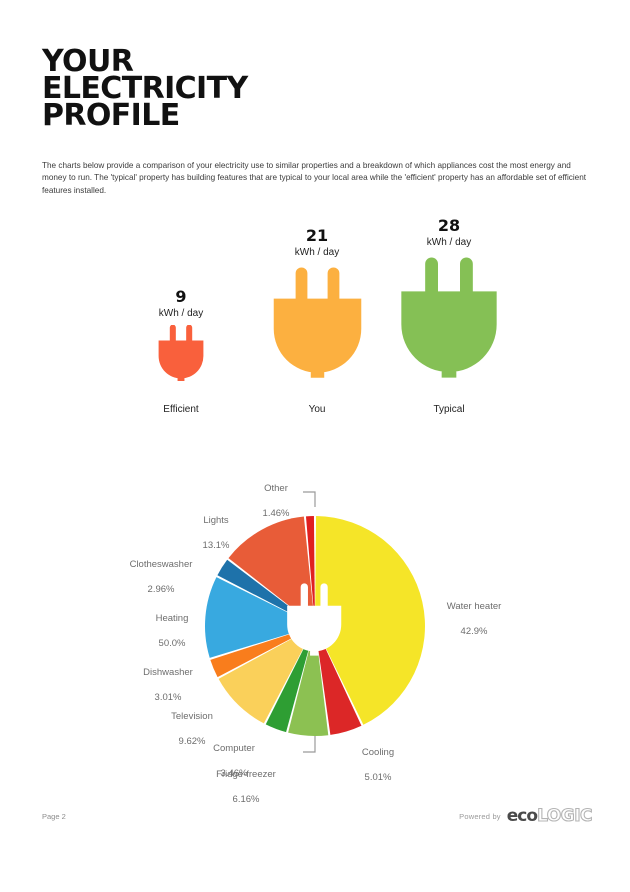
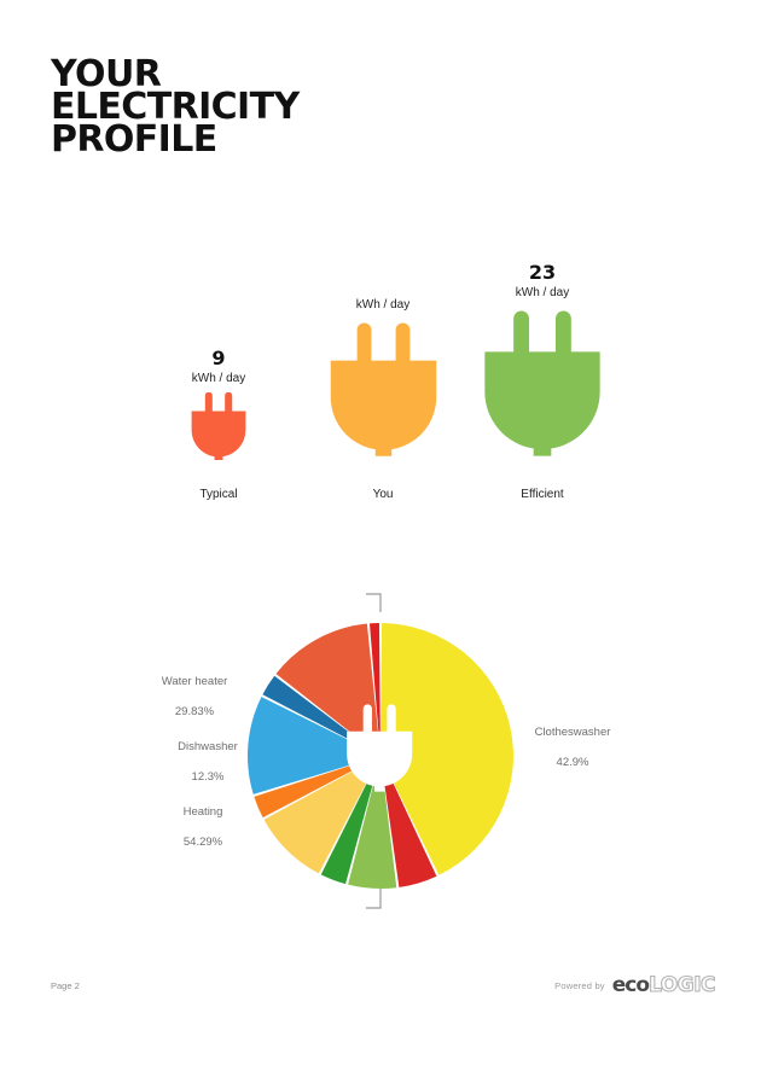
  YOUR
  ELECTRICITY
  PROFILE
- The charts below provide a comparison of your electricity use to similar properties and a breakdown of which appliances cost the most energy and money to run. The 'typical' property has building features that are typical to your local area while the 'efficient' property has an affordable set of efficient features installed.
  9
  kWh / day
- Efficient
+ Typical
- 21
  kWh / day
  You
- 28
+ 23
  kWh / day
- Typical
+ Efficient
- Other
- 1.46%
- Lights
- 13.1%
- Clotheswasher
+ Water heater
- 2.96%
+ 29.83%
- Heating
+ Dishwasher
- 50.0%
+ 12.3%
- Dishwasher
+ Heating
- 3.01%
+ 54.29%
- Television
- 9.62%
- Computer
- 3.46%
- Fridge-freezer
- 6.16%
- Cooling
- 5.01%
- Water heater
+ Clotheswasher
  42.9%
  Page 2
  Powered by
  eco
  LOGIC
